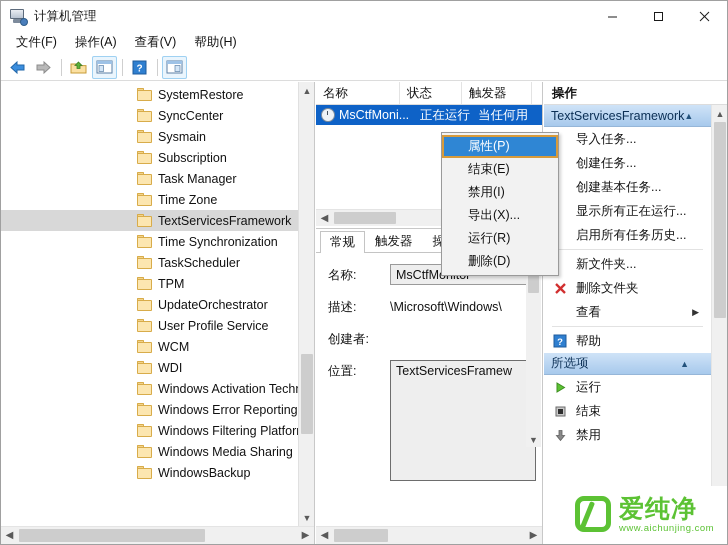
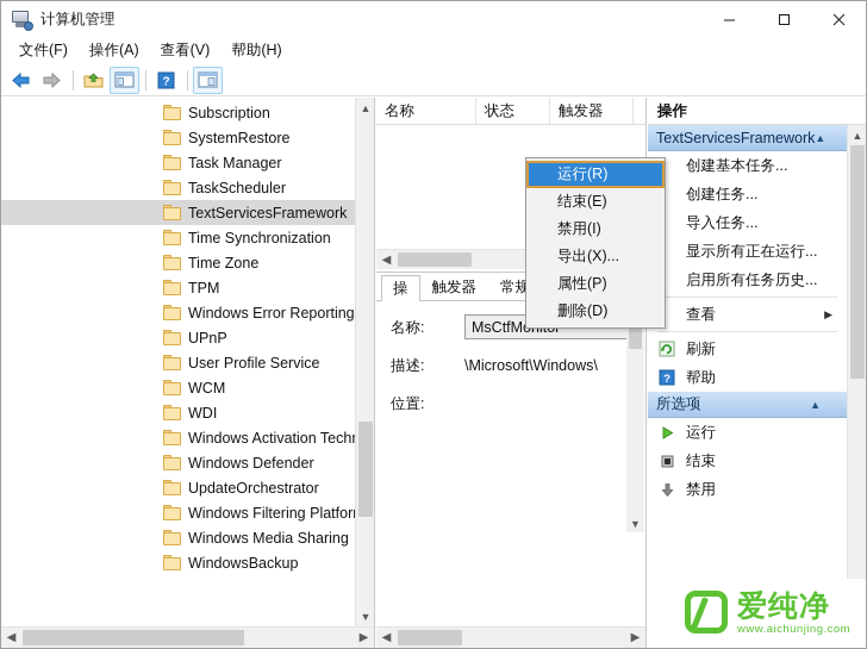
  计算机管理
  文件(F)
  操作(A)
  查看(V)
  帮助(H)
  ?
- SystemRestore
+ Subscription
- SyncCenter
- Sysmain
- Subscription
+ SystemRestore
  Task Manager
- Time Zone
+ TaskScheduler
  TextServicesFramework
  Time Synchronization
- TaskScheduler
+ Time Zone
  TPM
- UpdateOrchestrator
+ Windows Error Reporting
+ UPnP
  User Profile Service
  WCM
  WDI
  Windows Activation Tech
+ Windows Defender
- Windows Error Reporting
+ UpdateOrchestrator
  Windows Filtering Platfor
  Windows Media Sharing
  WindowsBackup
  ▲
  ▼
  ◀
  ▶
  名称
  状态
  触发器
- MsCtfMoni...
- 正在运行
- 当任何用
  ◀
- 常规
+ 操
  触发器
- 操
+ 常规
  名称:
  描述:
  \Microsoft\Windows\
- 创建者:
  位置:
- TextServicesFramew
  ▼
  ◀
  ▶
  操作
  TextServicesFramework
  ▲
- 导入任务...
+ 创建基本任务...
  创建任务...
- 创建基本任务...
+ 导入任务...
  显示所有正在运行...
  启用所有任务历史...
- 新文件夹...
- 删除文件夹
  查看
  ▶
+ 刷新
  ?
  帮助
  所选项
  ▲
  运行
  结束
  禁用
  ▲
- 属性(P)
+ 运行(R)
  结束(E)
  禁用(I)
  导出(X)...
- 运行(R)
+ 属性(P)
  删除(D)
  爱纯净
  www.aichunjing.com
